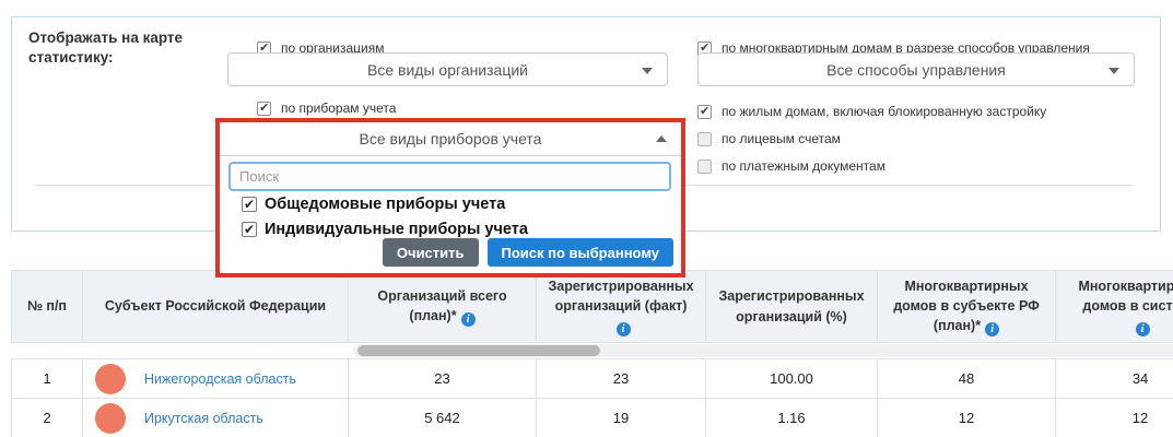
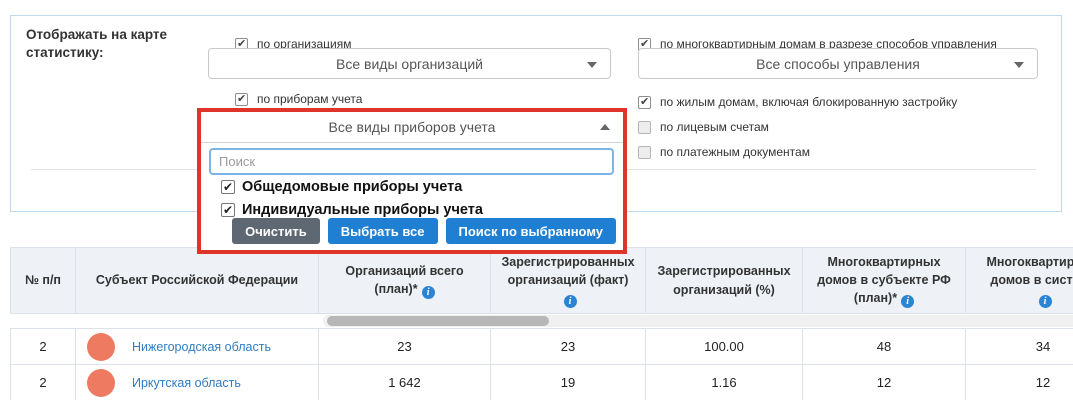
  Отображать на карте статистику:
  по организациям
  Все виды организаций
  по приборам учета
  по многоквартирным домам в разрезе способов управления
  Все способы управления
  по жилым домам, включая блокированную застройку
  по лицевым счетам
  по платежным документам
  Все виды приборов учета
  Поиск
  Общедомовые приборы учета
  Индивидуальные приборы учета
  Очистить
+ Выбрать все
  Поиск по выбранному
  № п/п	Субъект Российской Федерации	Организаций всего (план)* i	Зарегистрированных организаций (факт)i	Зарегистрированных организаций (%)	Многоквартирных домов в субъекте РФ (план)* i	Многоквартир домов в систi
- 1	Нижегородская область	23	23	100.00	48	34
+ 2	Нижегородская область	23	23	100.00	48	34
- 2	Иркутская область	5 642	19	1.16	12	12
+ 2	Иркутская область	1 642	19	1.16	12	12
